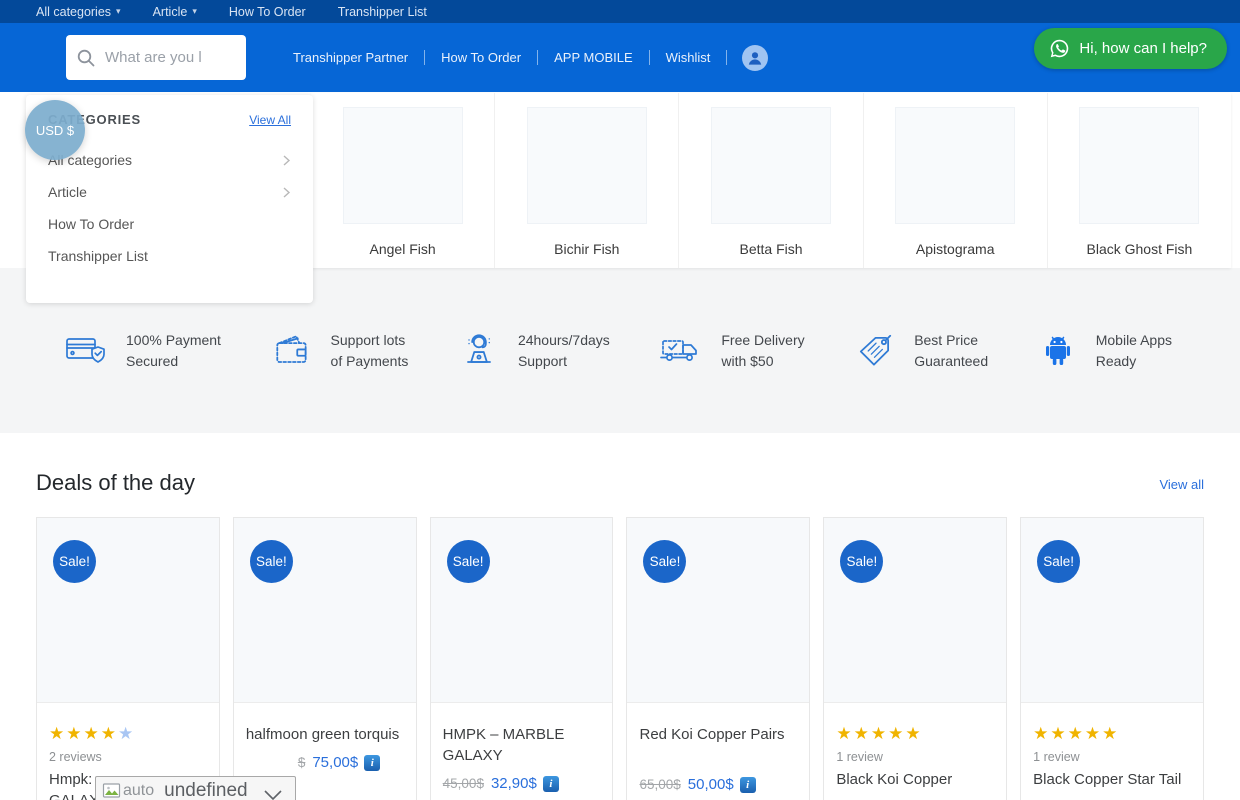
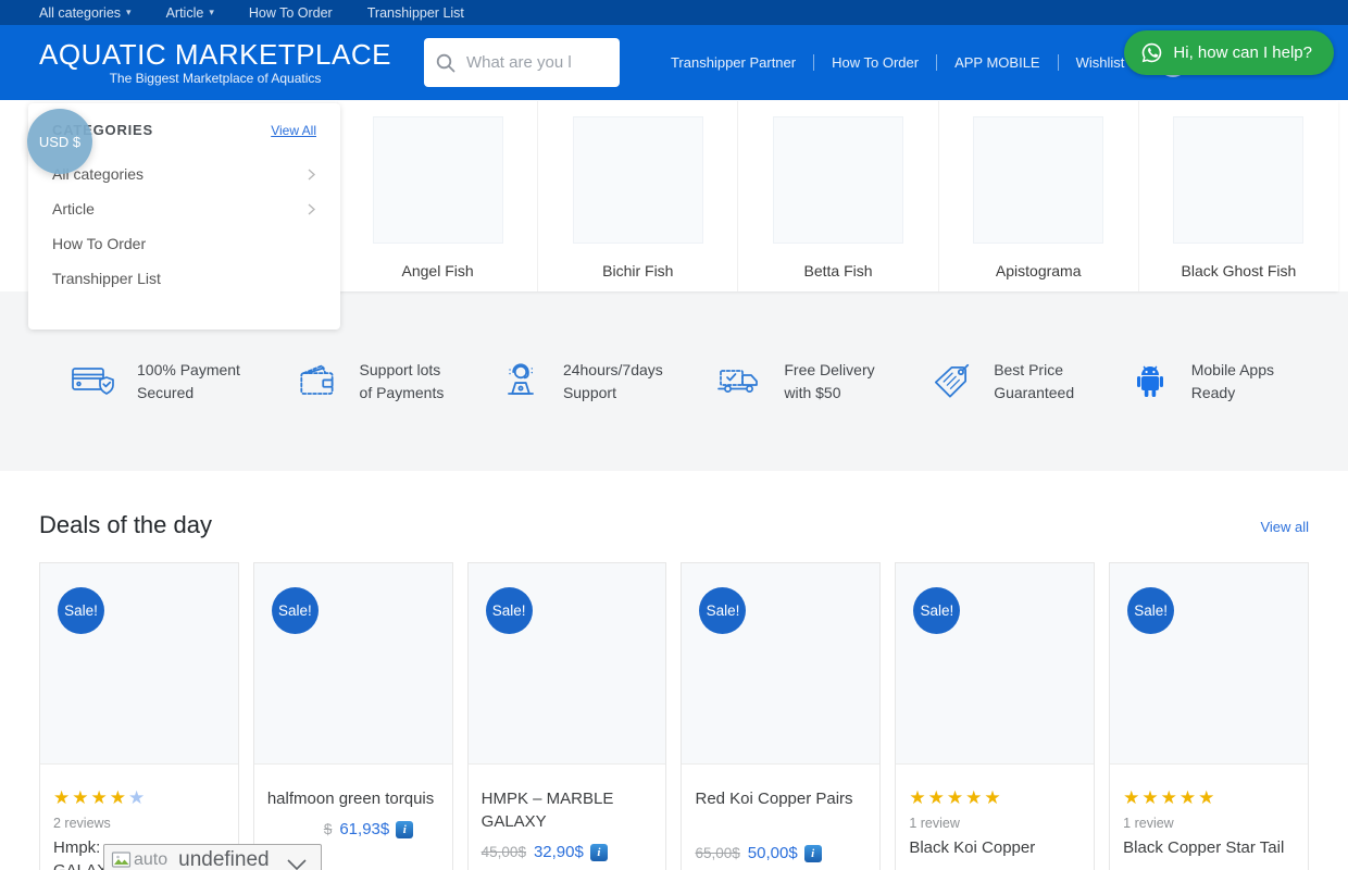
  All categories
  ▾
  Article
  ▾
  How To Order
  Transhipper List
+ AQUATIC MARKETPLACE
+ The Biggest Marketplace of Aquatics
  What are you l
  Transhipper Partner
  How To Order
  APP MOBILE
  Wishlist
  Hi, how can I help?
  View All
  All categories
  Article
  How To Order
  Transhipper List
  USD $
  Angel Fish
  Bichir Fish
  Betta Fish
  Apistograma
  Black Ghost Fish
  100% Payment
  Secured
  Support lots
  of Payments
  24hours/7days
  Support
  Free Delivery
  with $50
  Best Price
  Guaranteed
  Mobile Apps
  Ready
  Deals of the day
  View all
  Sale!
  ★★★★★
  2 reviews
  Hmpk:
  Sale!
  halfmoon green torquis
  $
- 75,00$
+ 61,93$
  i
  Sale!
  HMPK – MARBLE GALAXY
  45,00$
  32,90$
  i
  Sale!
  Red Koi Copper Pairs
  65,00$
  50,00$
  i
  Sale!
  ★★★★★
  1 review
  Black Koi Copper
  Sale!
  ★★★★★
  1 review
  Black Copper Star Tail
  auto
  undefined
